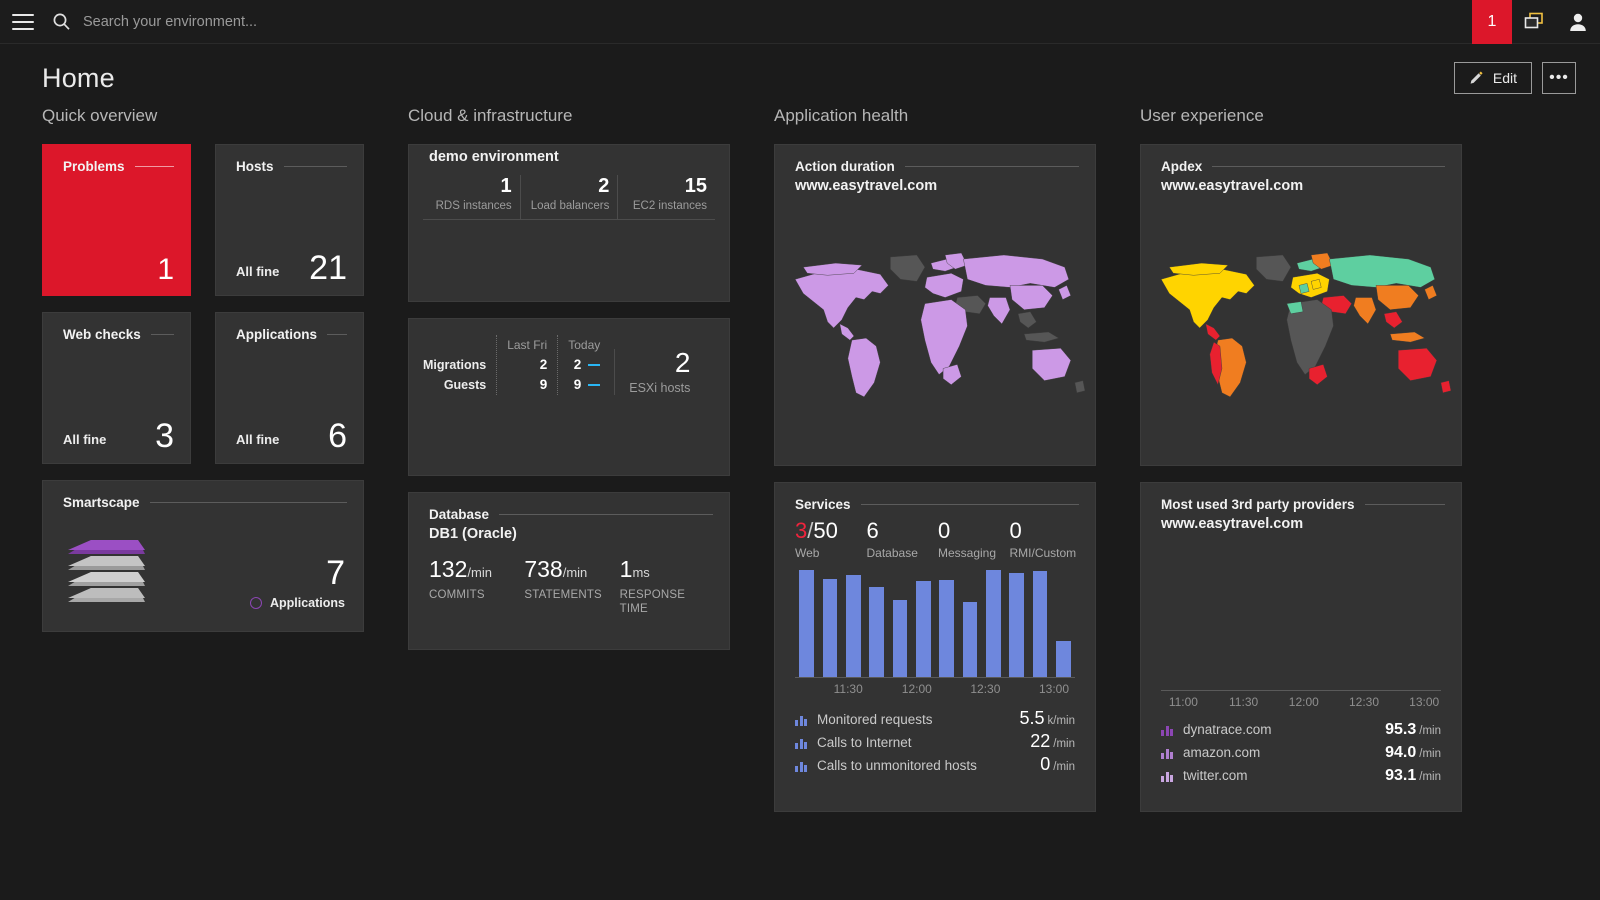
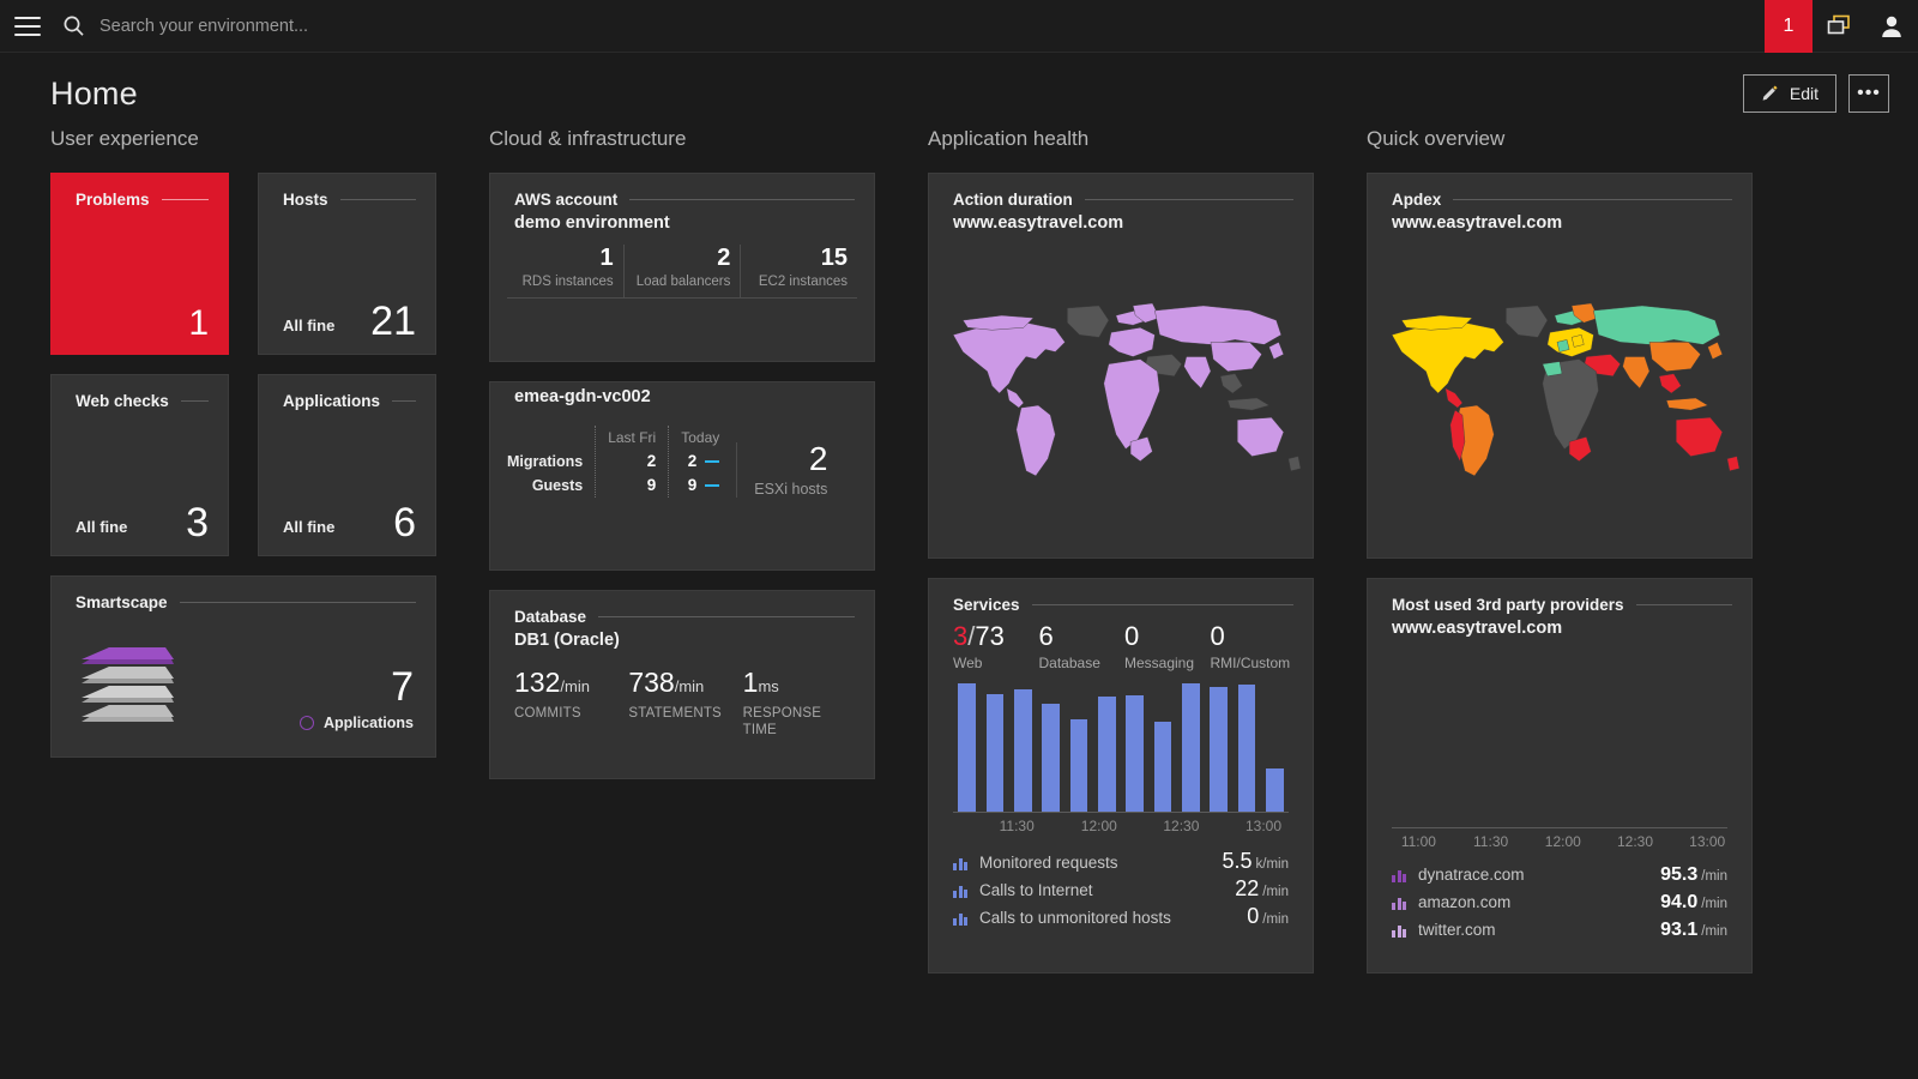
  Search your environment...
  1
  Home
  Edit
  •••
- Quick overview
+ User experience
  Problems
  1
  Hosts
  All fine
  21
  Web checks
  All fine
  3
  Applications
  All fine
  6
  Smartscape
  7
  Applications
  Cloud & infrastructure
+ AWS account
  demo environment
  1
  RDS instances
  2
  Load balancers
  15
  EC2 instances
+ emea-gdn-vc002
  Migrations
  Guests
  Last Fri
  2
  9
  Today
  2
  9
  2
  ESXi hosts
  Database
  DB1 (Oracle)
  132/min
  COMMITS
  738/min
  STATEMENTS
  1ms
  RESPONSE TIME
  Application health
  Action duration
  www.easytravel.com
  Services
- 3/50
+ 3/73
  Web
  6
  Database
  0
  Messaging
  0
  RMI/Custom
  11:30
  12:00
  12:30
  13:00
  Monitored requests
  5.5
  k/min
  Calls to Internet
  22
  /min
  Calls to unmonitored hosts
  0
  /min
- User experience
+ Quick overview
  Apdex
  www.easytravel.com
  Most used 3rd party providers
  www.easytravel.com
  11:00
  11:30
  12:00
  12:30
  13:00
  dynatrace.com
  95.3
  /min
  amazon.com
  94.0
  /min
  twitter.com
  93.1
  /min
